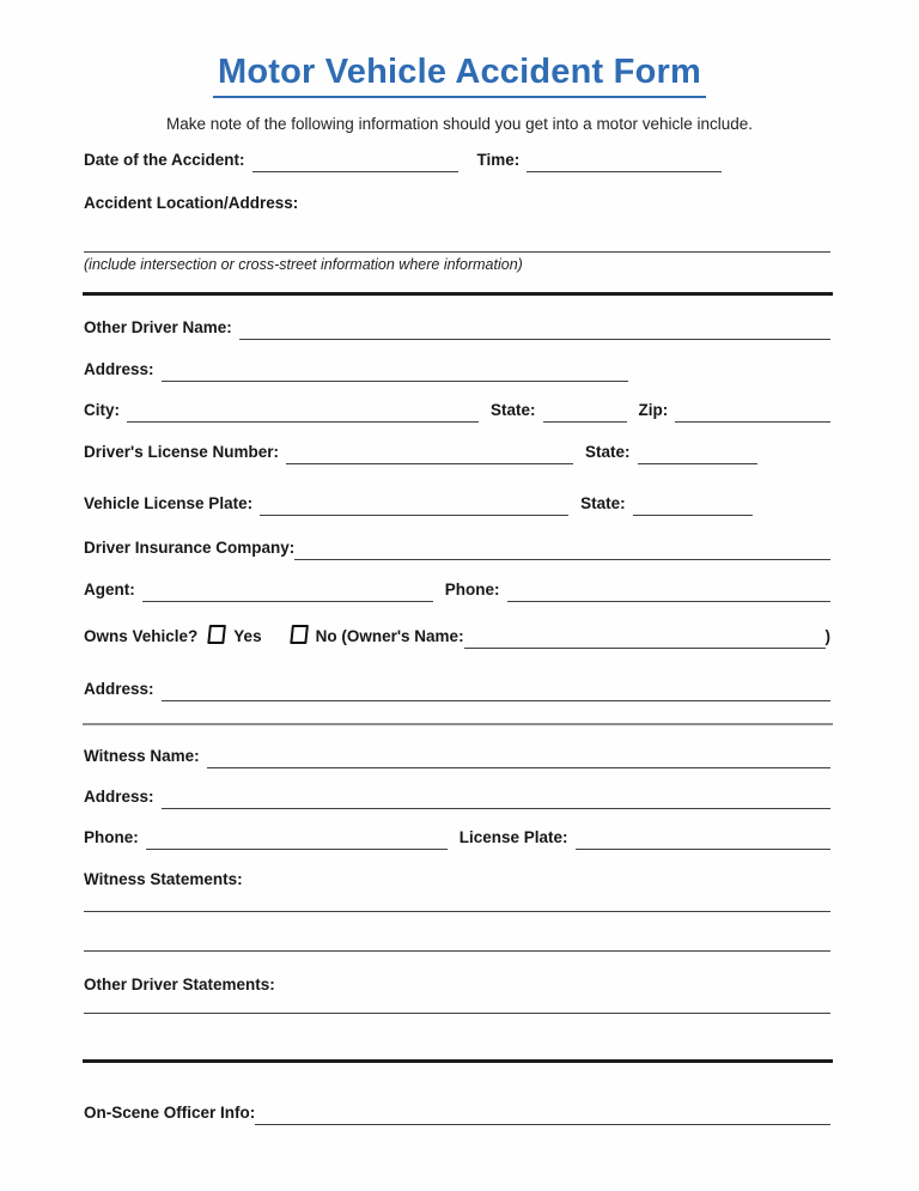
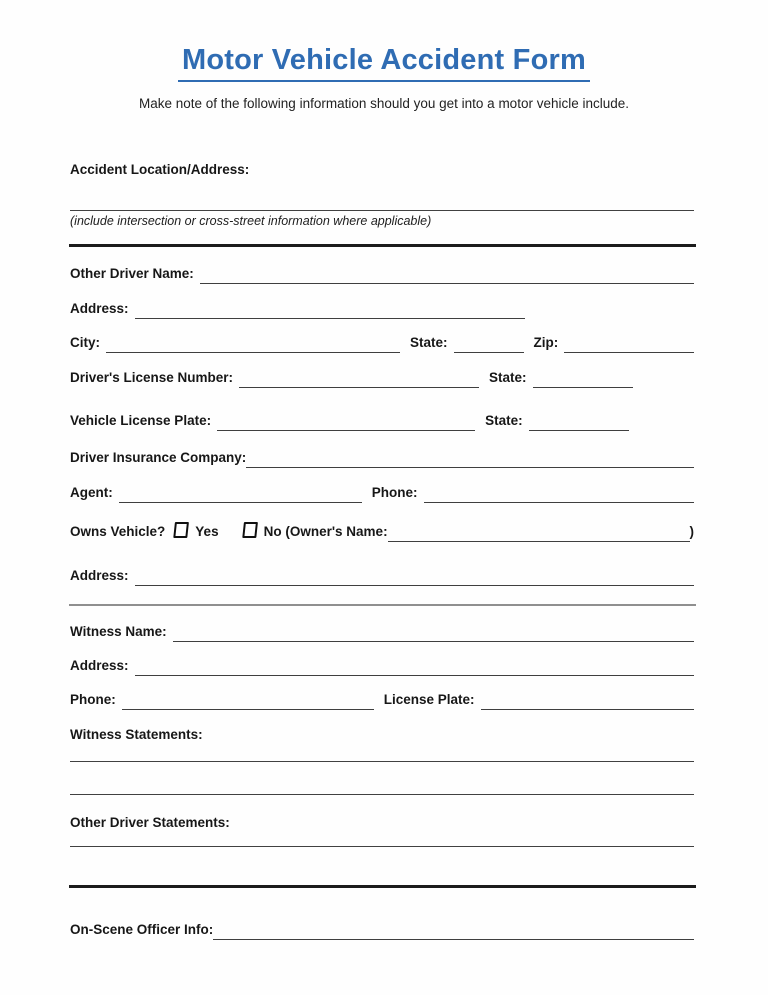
  Motor Vehicle Accident Form
  Make note of the following information should you get into a motor vehicle include.
- Date of the Accident:
- Time:
  Accident Location/Address:
- (include intersection or cross-street information where information)
+ (include intersection or cross-street information where applicable)
  Other Driver Name:
  Address:
  City:
  State:
  Zip:
  Driver's License Number:
  State:
  Vehicle License Plate:
  State:
  Driver Insurance Company:
  Agent:
  Phone:
  Owns Vehicle?
  Yes
  No (Owner's Name:
  )
  Address:
  Witness Name:
  Address:
  Phone:
  License Plate:
  Witness Statements:
  Other Driver Statements:
  On-Scene Officer Info:
